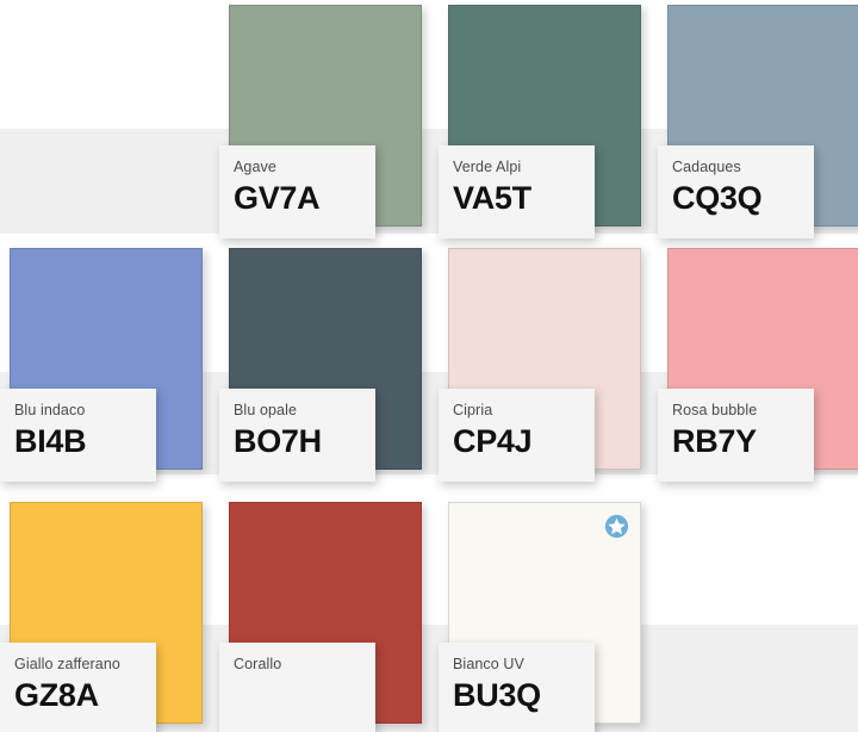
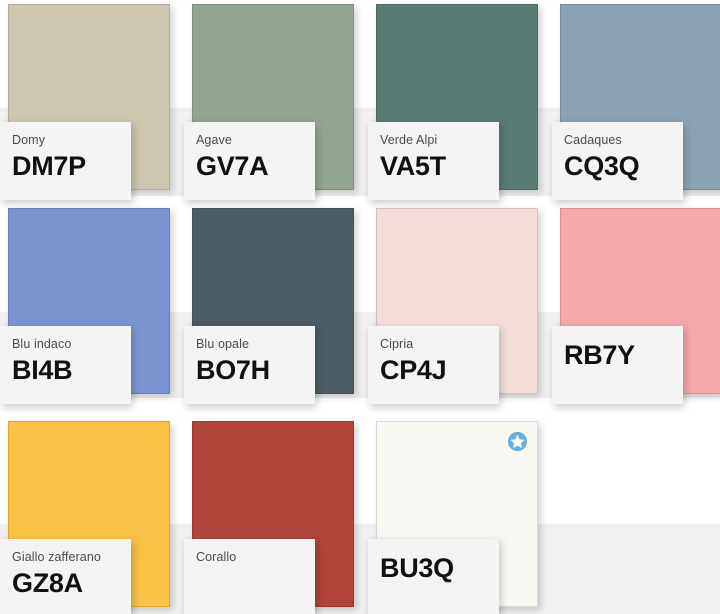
+ Domy
+ DM7P
  Agave
  GV7A
  Verde Alpi
  VA5T
  Cadaques
  CQ3Q
  Blu indaco
  BI4B
  Blu opale
  BO7H
  Cipria
  CP4J
- Rosa bubble
  RB7Y
  Giallo zafferano
  GZ8A
  Corallo
- Bianco UV
  BU3Q
